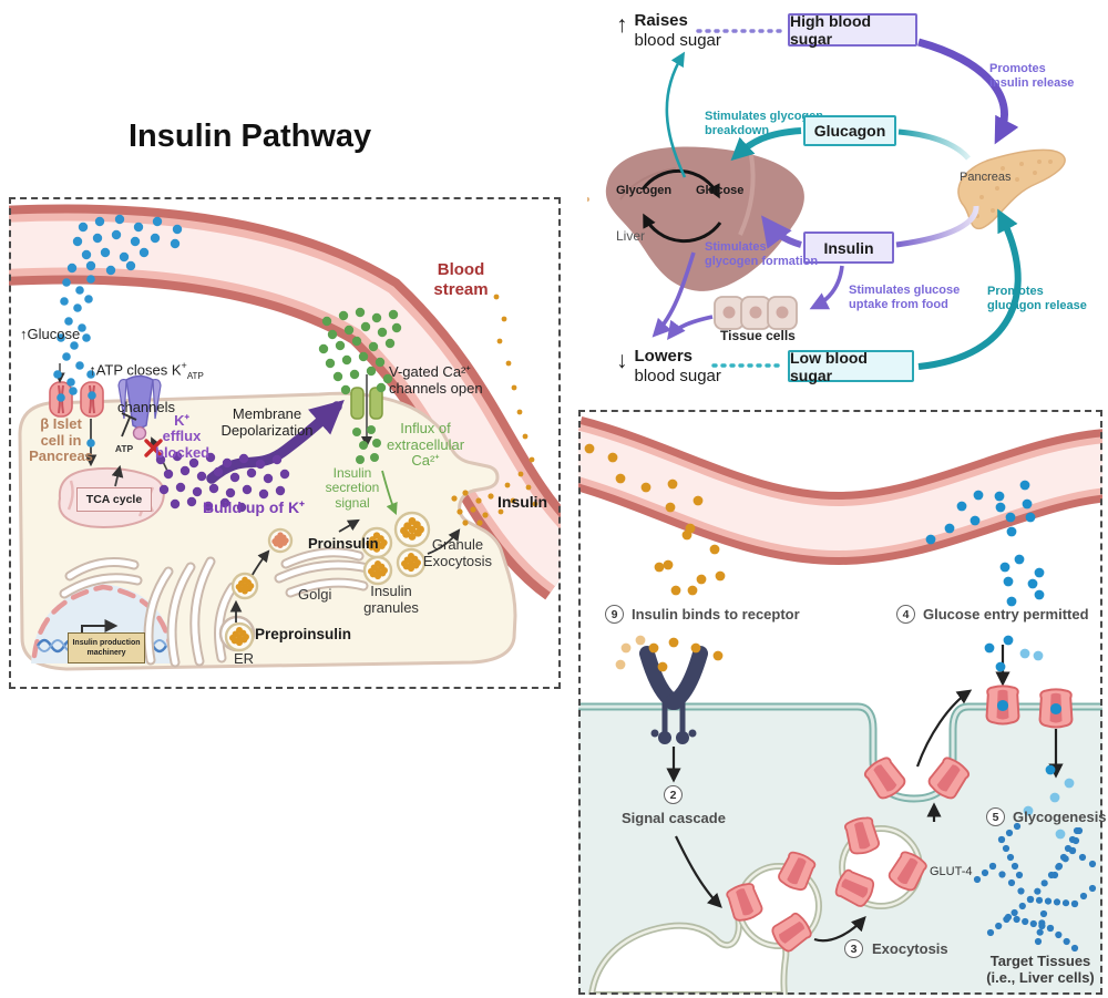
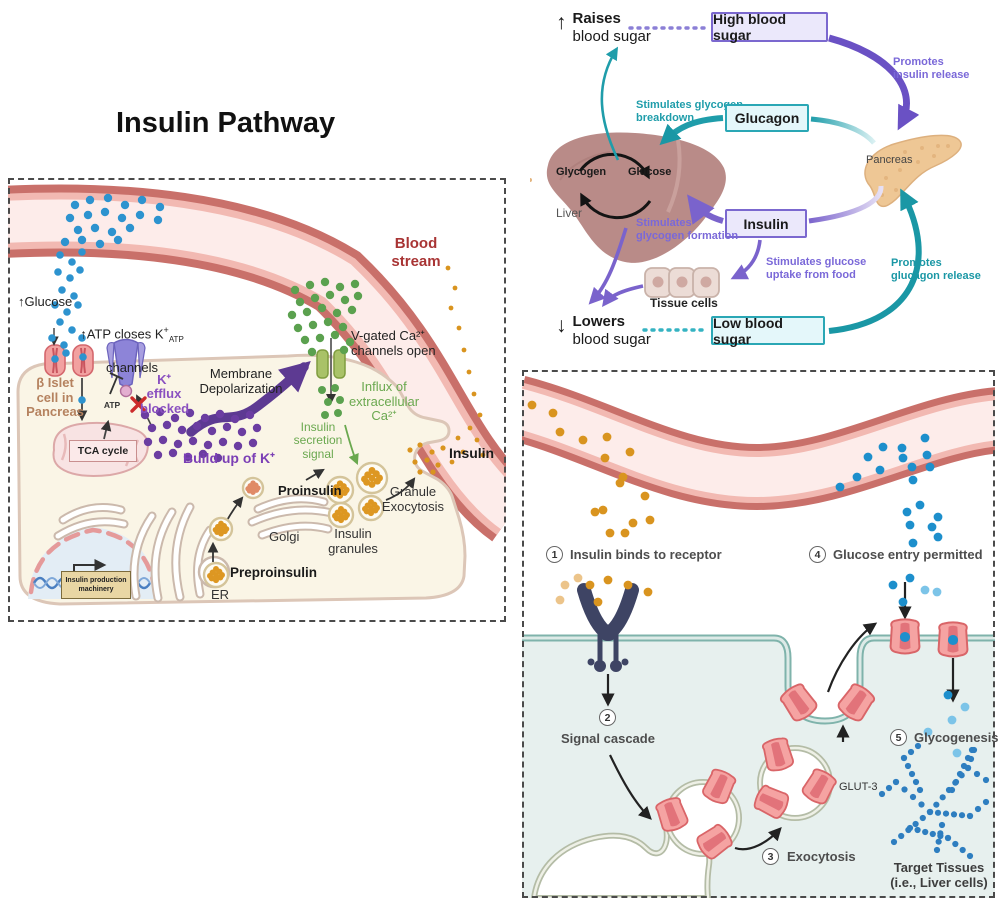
  Insulin Pathway
  Blood
  stream
  ↑Glucose
  ↑ATP closes K+ATP
  channels
  β Islet
  cell in
  Pancreas
  K⁺
  efflux
  blocked
  Membrane
  Depolarization
  Build up of K⁺
  TCA cycle
  ATP
  V-gated Ca²⁺
  channels open
  Influx of
  extracellular
  Ca²⁺
  Insulin
  secretion
  signal
  Insulin
  Granule
  Exocytosis
  Insulin
  granules
  Golgi
  Proinsulin
  Preproinsulin
  ER
  ↑
  Raises
  blood sugar
  High blood sugar
  Promotes
  insulin release
  Stimulates glyco
  breakdown
  Glucagon
  Glycogen
  Glucose
  Liver
  Pancreas
  Insulin
  Stimulates
  glycogen formation
  Stimulates glucose
  uptake from food
  Tissue cells
  ↓
  Lowers
  blood sugar
  Low blood sugar
  Promotes
  glucagon release
- 9
+ 1
  Insulin binds to receptor
  4
  Glucose entry permitted
  2
  Signal cascade
  5
  Glycogenesis
  3
  Exocytosis
- GLUT-4
+ GLUT-3
  Target Tissues
  (i.e., Liver cells)
